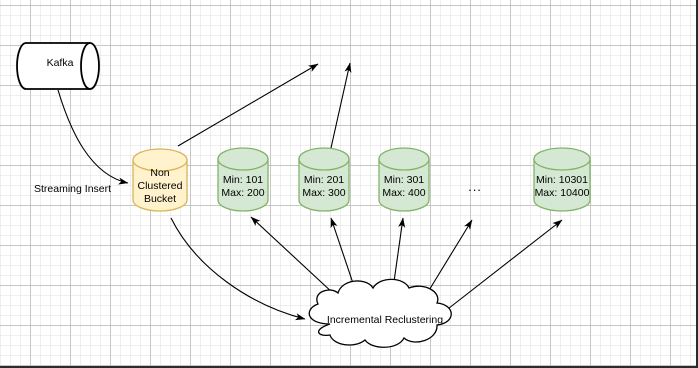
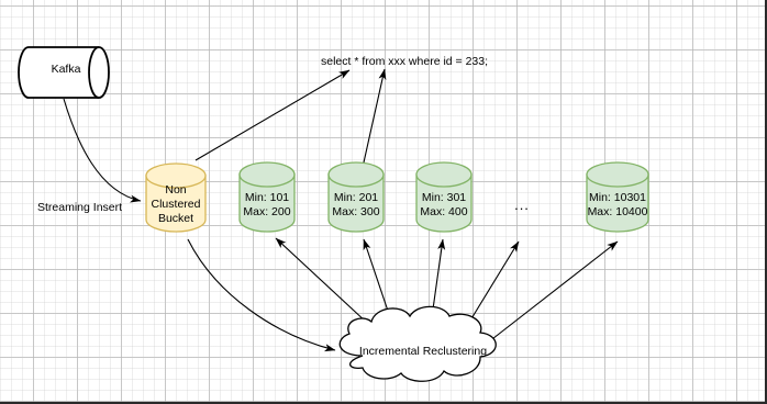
  Kafka
  Streaming Insert
+ select * from xxx where id = 233;
  Non
  Clustered
  Bucket
  Min: 101
  Max: 200
  Min: 201
  Max: 300
  Min: 301
  Max: 400
  ...
  Min: 10301
  Max: 10400
  Incremental Reclustering
